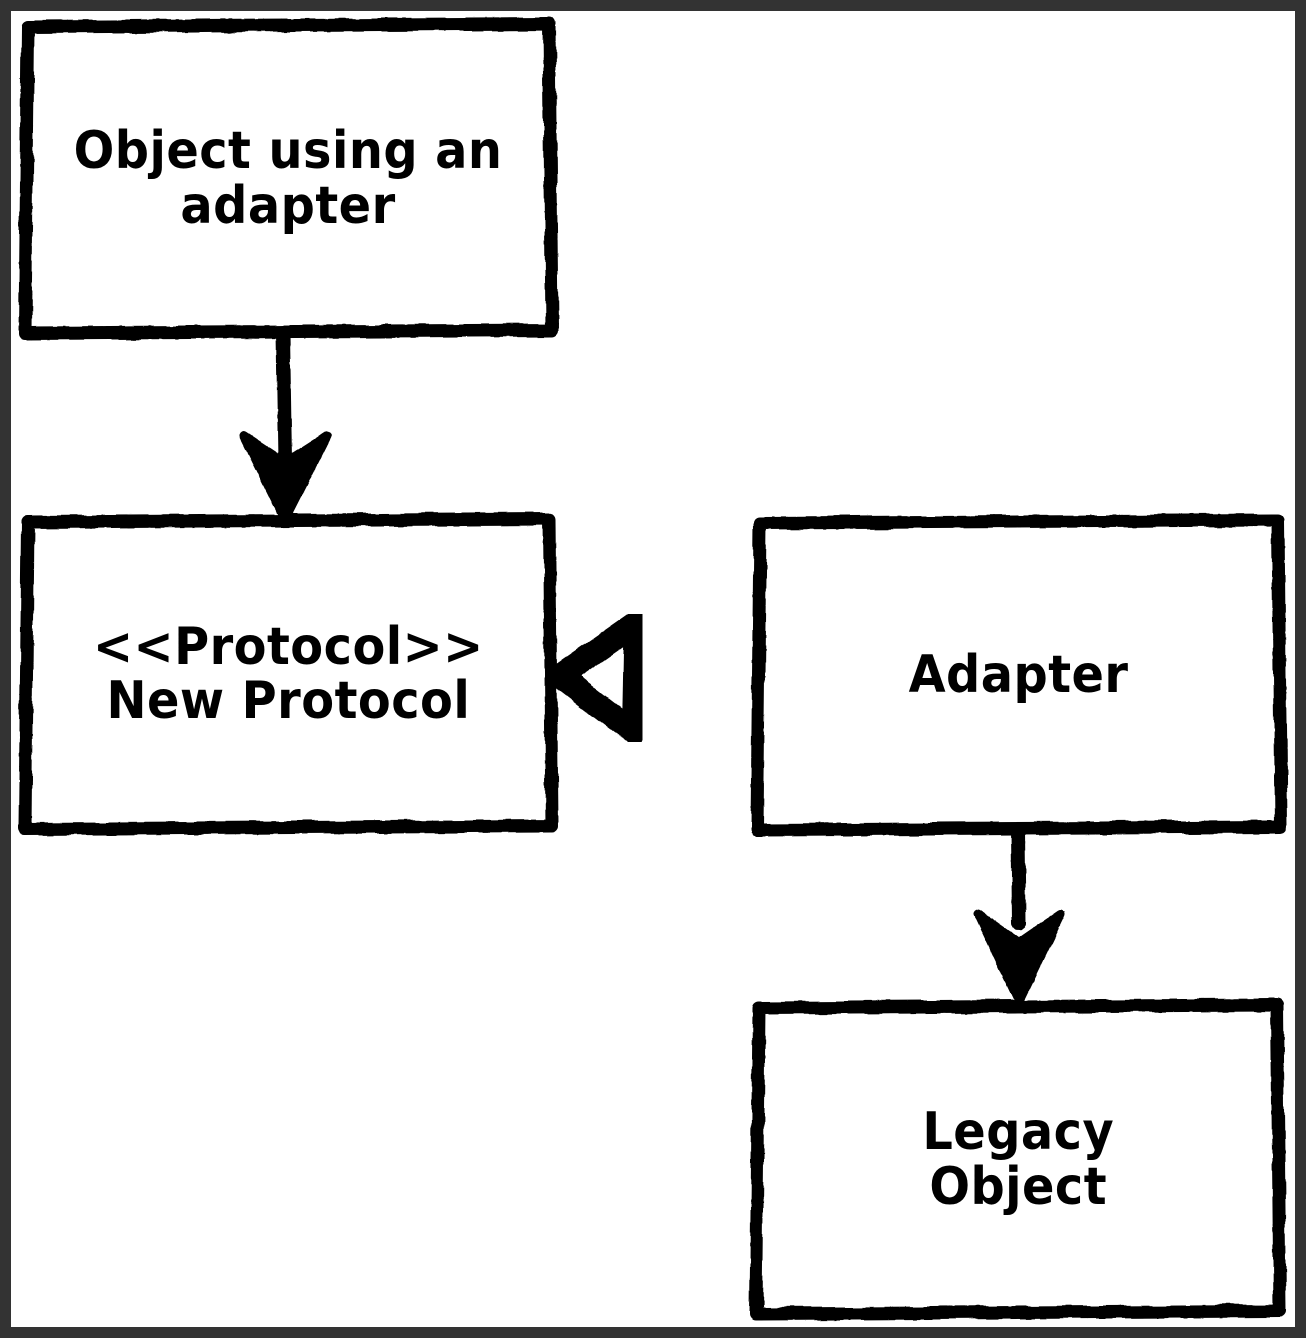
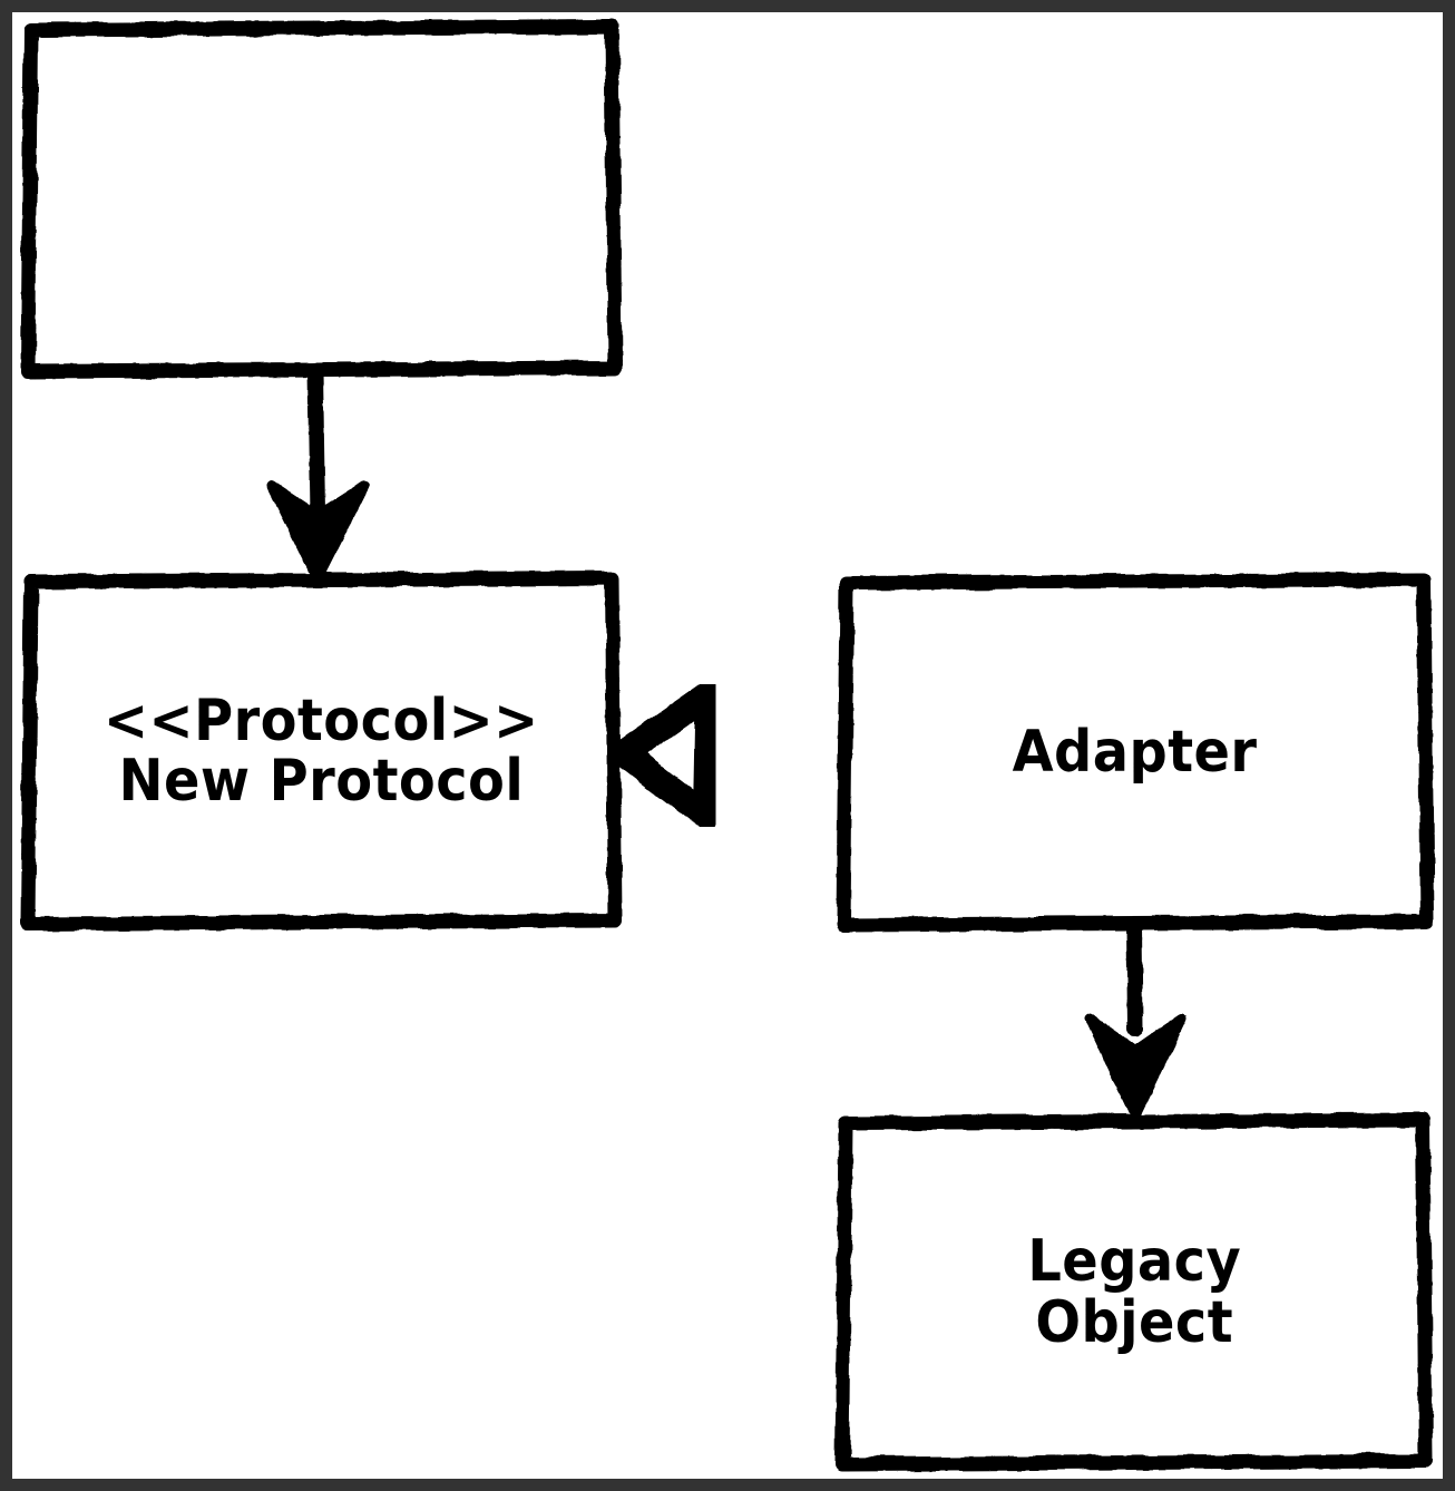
- Object using an
- adapter
  <<Protocol>>
  New Protocol
  Adapter
  Legacy
  Object
